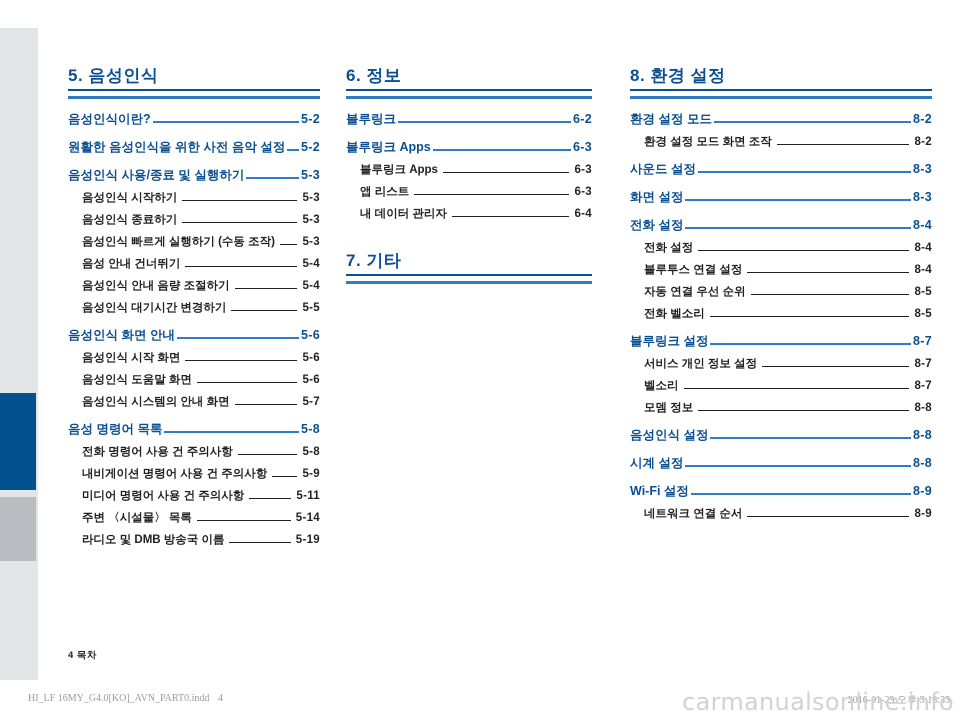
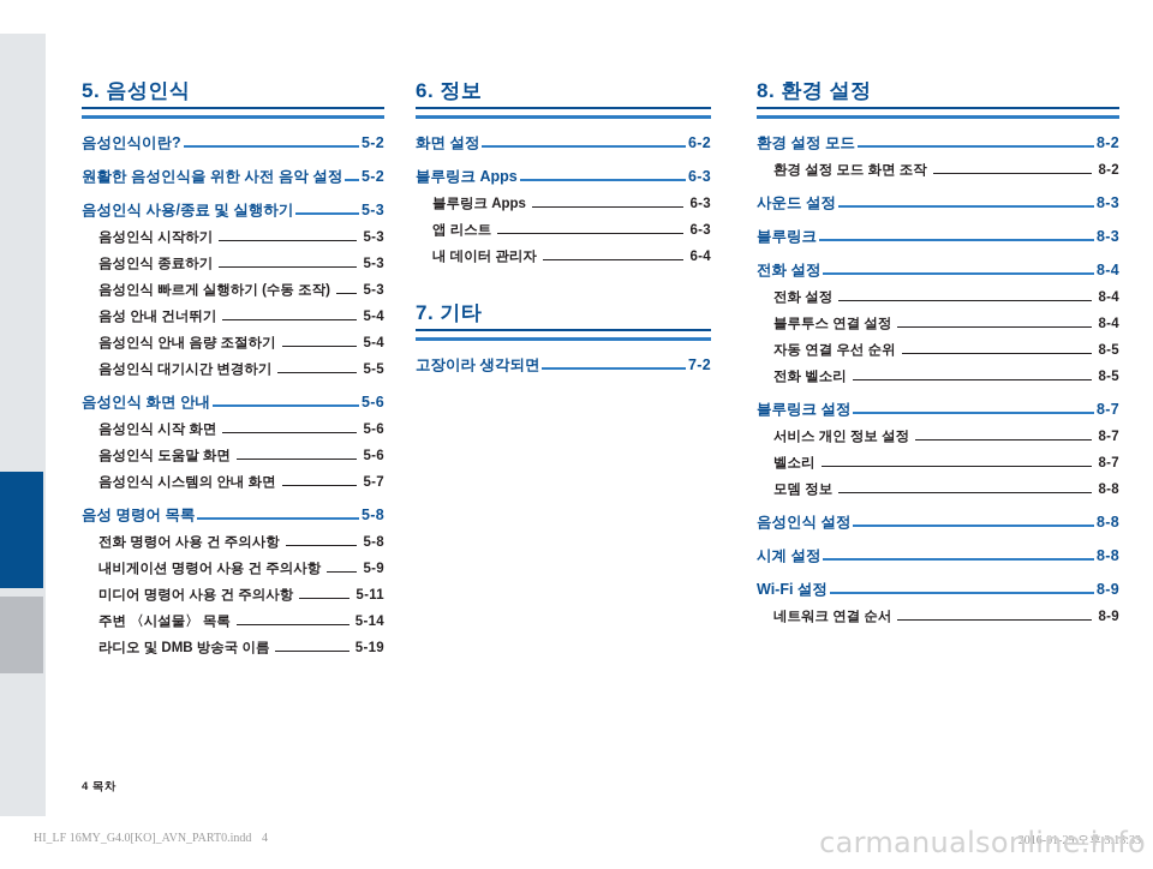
  5. 음성인식
  음성인식이란?
  5-2
  원활한 음성인식을 위한 사전 음악 설정
  5-2
  음성인식 사용/종료 및 실행하기
  5-3
  음성인식 시작하기
  5-3
  음성인식 종료하기
  5-3
  음성인식 빠르게 실행하기 (수동 조작)
  5-3
  음성 안내 건너뛰기
  5-4
  음성인식 안내 음량 조절하기
  5-4
  음성인식 대기시간 변경하기
  5-5
  음성인식 화면 안내
  5-6
  음성인식 시작 화면
  5-6
  음성인식 도움말 화면
  5-6
  음성인식 시스템의 안내 화면
  5-7
  음성 명령어 목록
  5-8
  전화 명령어 사용 건 주의사항
  5-8
  내비게이션 명령어 사용 건 주의사항
  5-9
  미디어 명령어 사용 건 주의사항
  5-11
  주변 〈시설물〉 목록
  5-14
  라디오 및 DMB 방송국 이름
  5-19
  6. 정보
- 블루링크
+ 화면 설정
  6-2
  블루링크 Apps
  6-3
  블루링크 Apps
  6-3
  앱 리스트
  6-3
  내 데이터 관리자
  6-4
  7. 기타
+ 고장이라 생각되면
+ 7-2
  8. 환경 설정
  환경 설정 모드
  8-2
  환경 설정 모드 화면 조작
  8-2
  사운드 설정
  8-3
- 화면 설정
+ 블루링크
  8-3
  전화 설정
  8-4
  전화 설정
  8-4
  블루투스 연결 설정
  8-4
  자동 연결 우선 순위
  8-5
  전화 벨소리
  8-5
  블루링크 설정
  8-7
  서비스 개인 정보 설정
  8-7
  벨소리
  8-7
  모뎀 정보
  8-8
  음성인식 설정
  8-8
  시계 설정
  8-8
  Wi-Fi 설정
  8-9
  네트워크 연결 순서
  8-9
  4 목차
  HI_LF 16MY_G4.0[KO]_AVN_PART0.indd
  4
  2016-01-29 오후 3:18:33
  carmanualsonline.info
